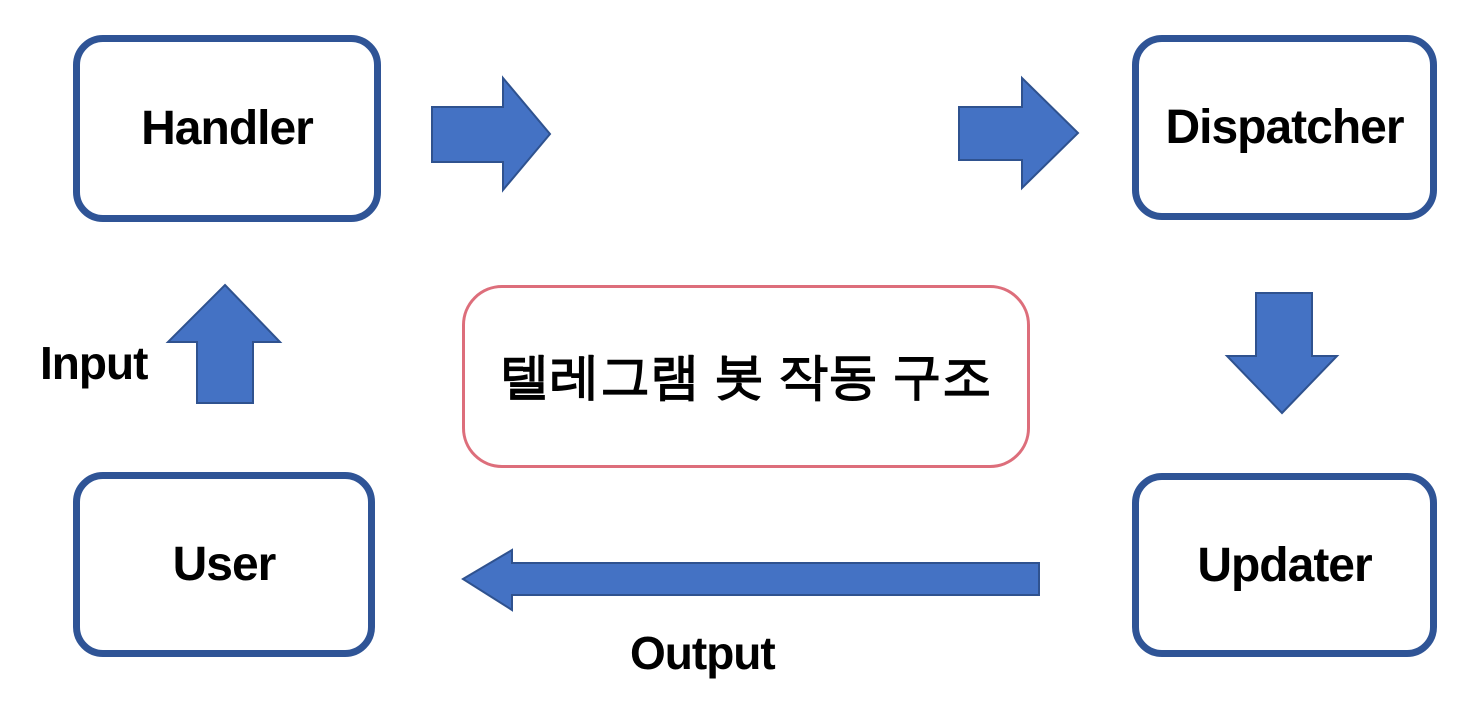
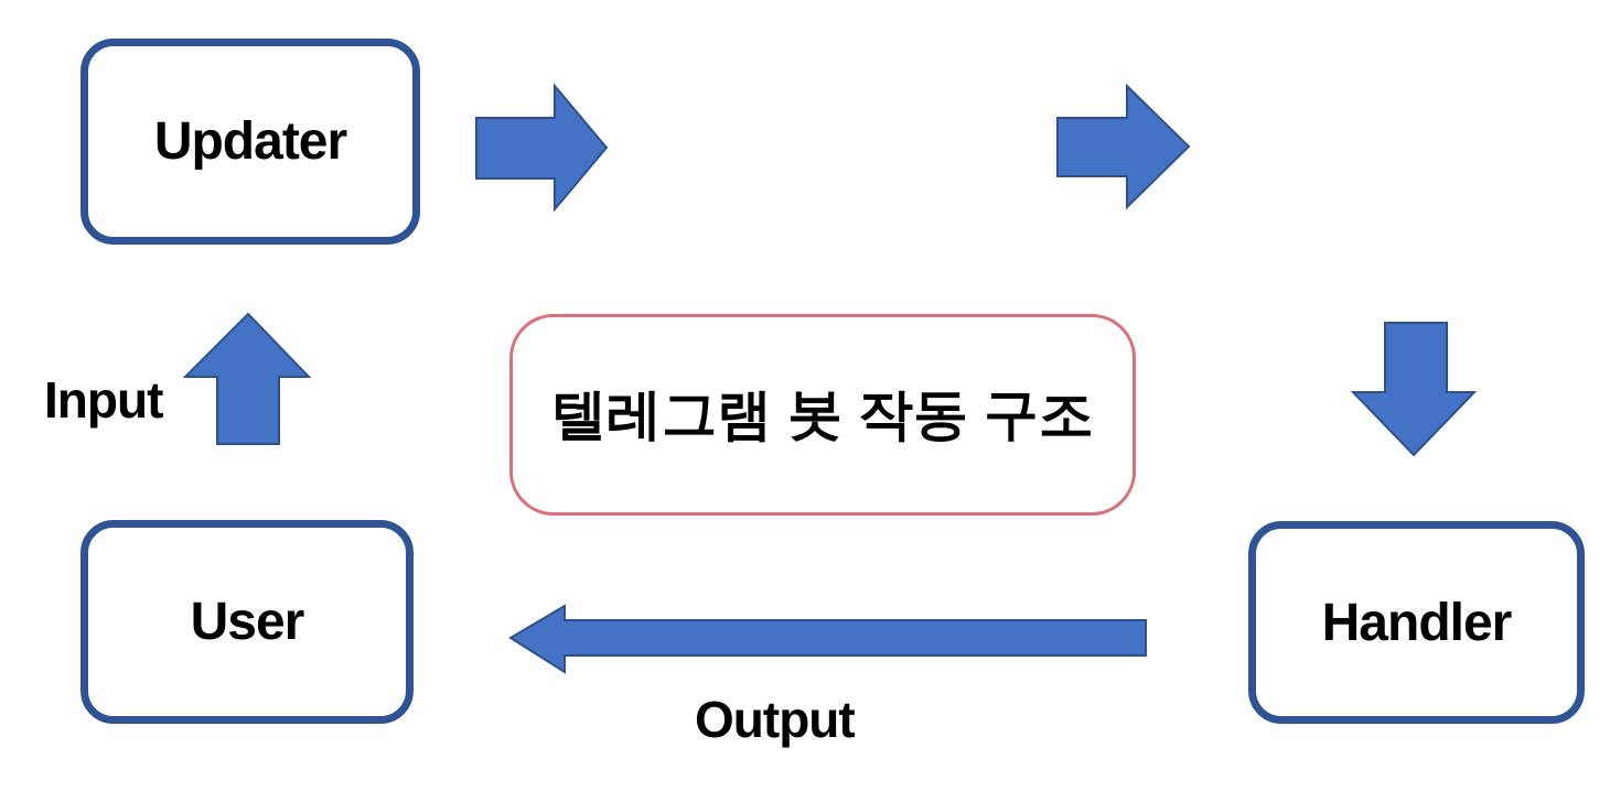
- Handler
+ Updater
- Dispatcher
  User
- Updater
+ Handler
  텔레그램 봇 작동 구조
  Input
  Output
